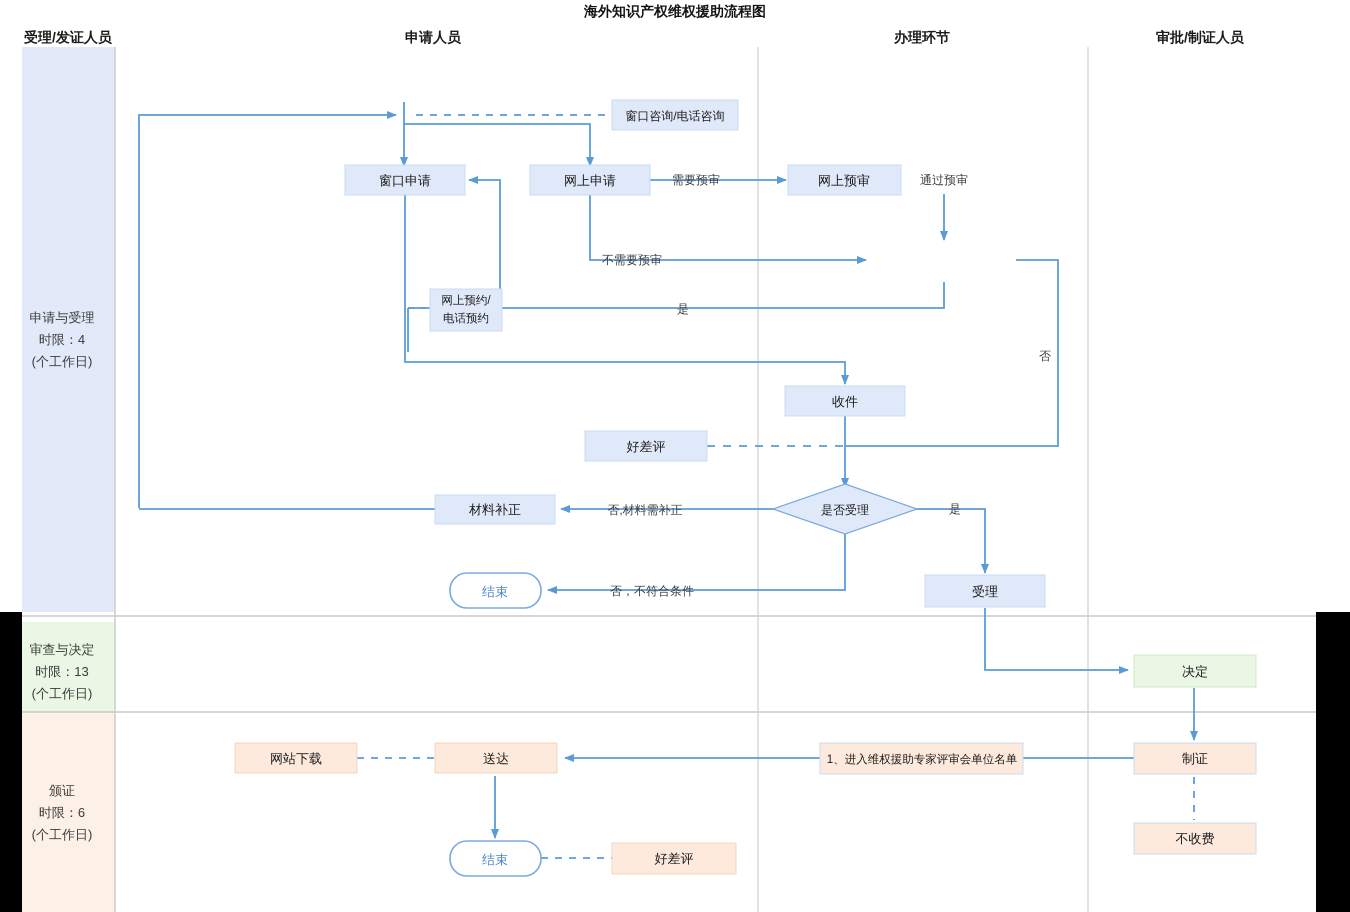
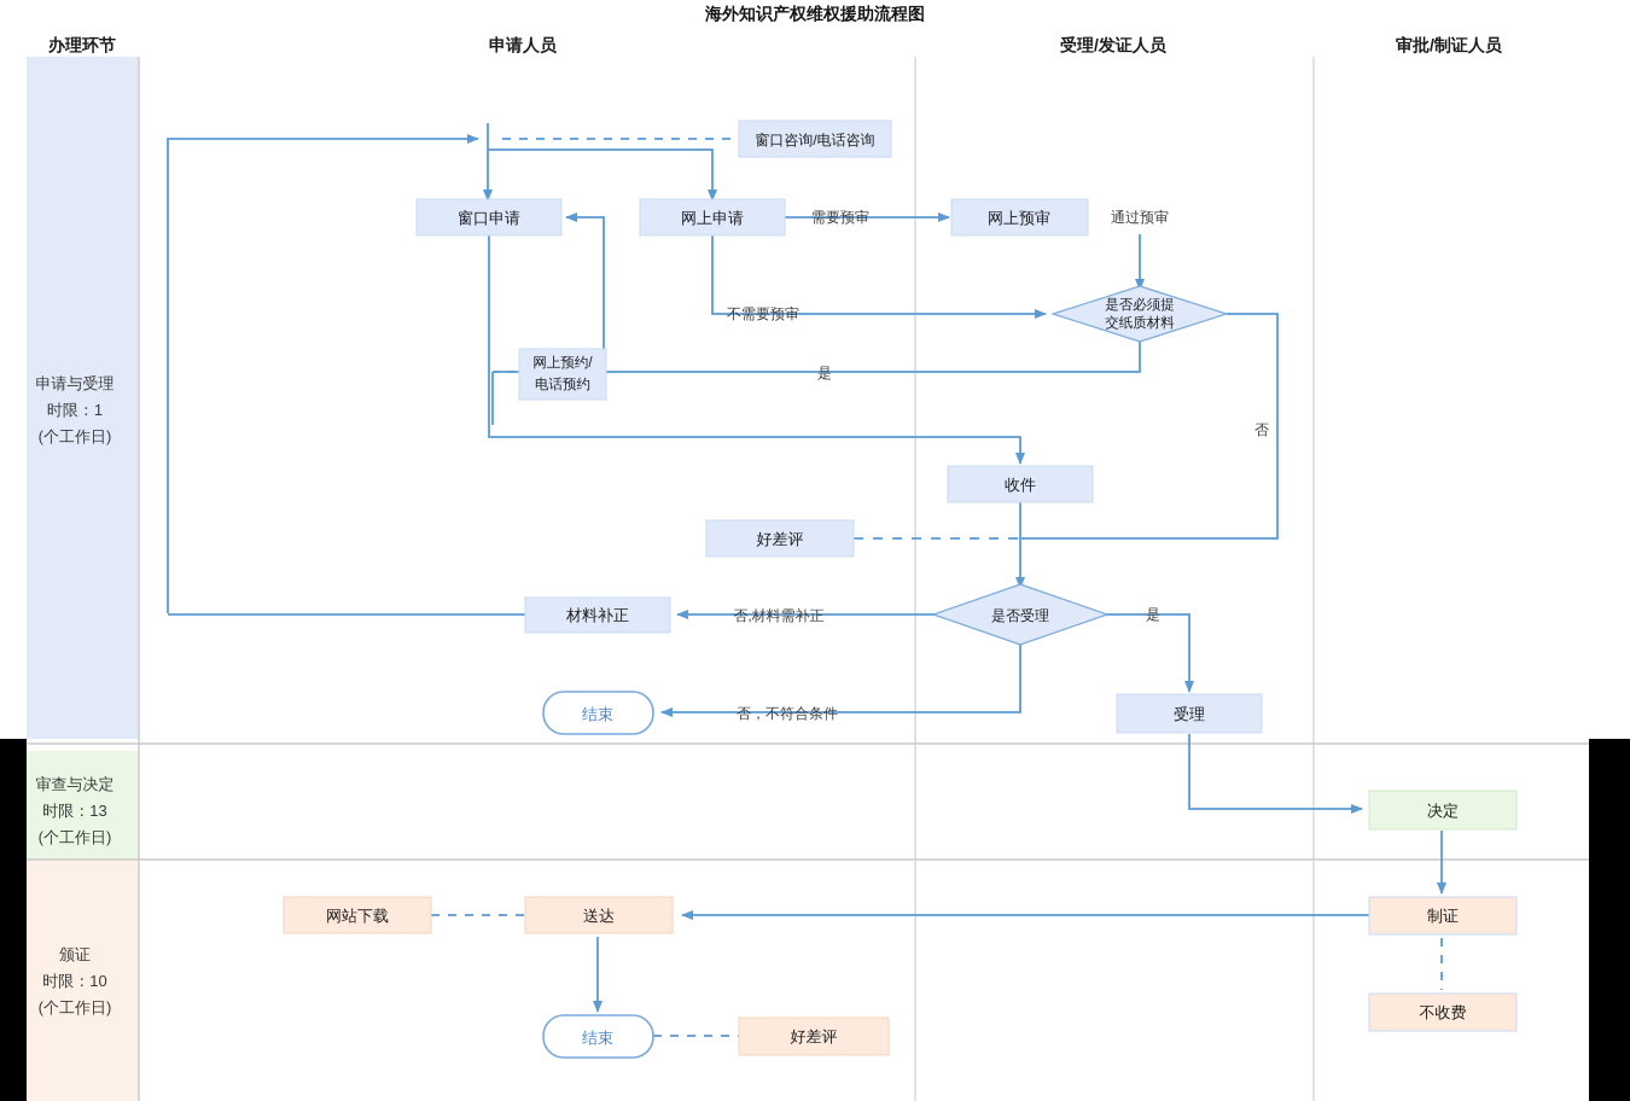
  海外知识产权维权援助流程图
- 受理/发证人员
+ 办理环节
  申请人员
- 办理环节
+ 受理/发证人员
  审批/制证人员
  申请与受理
- 时限：4
+ 时限：1
  (个工作日)
  审查与决定
  时限：13
  (个工作日)
  颁证
- 时限：6
+ 时限：10
  (个工作日)
  窗口咨询/电话咨询
  窗口申请
  网上申请
  网上预审
+ 是否必须提
+ 交纸质材料
  网上预约/
  电话预约
  收件
  好差评
  是否受理
  材料补正
  结束
  受理
  决定
  网站下载
  送达
- 1、进入维权援助专家评审会单位名单
  制证
  不收费
  结束
  好差评
  需要预审
  通过预审
  不需要预审
  是
  否
  否,材料需补正
  是
  否，不符合条件
